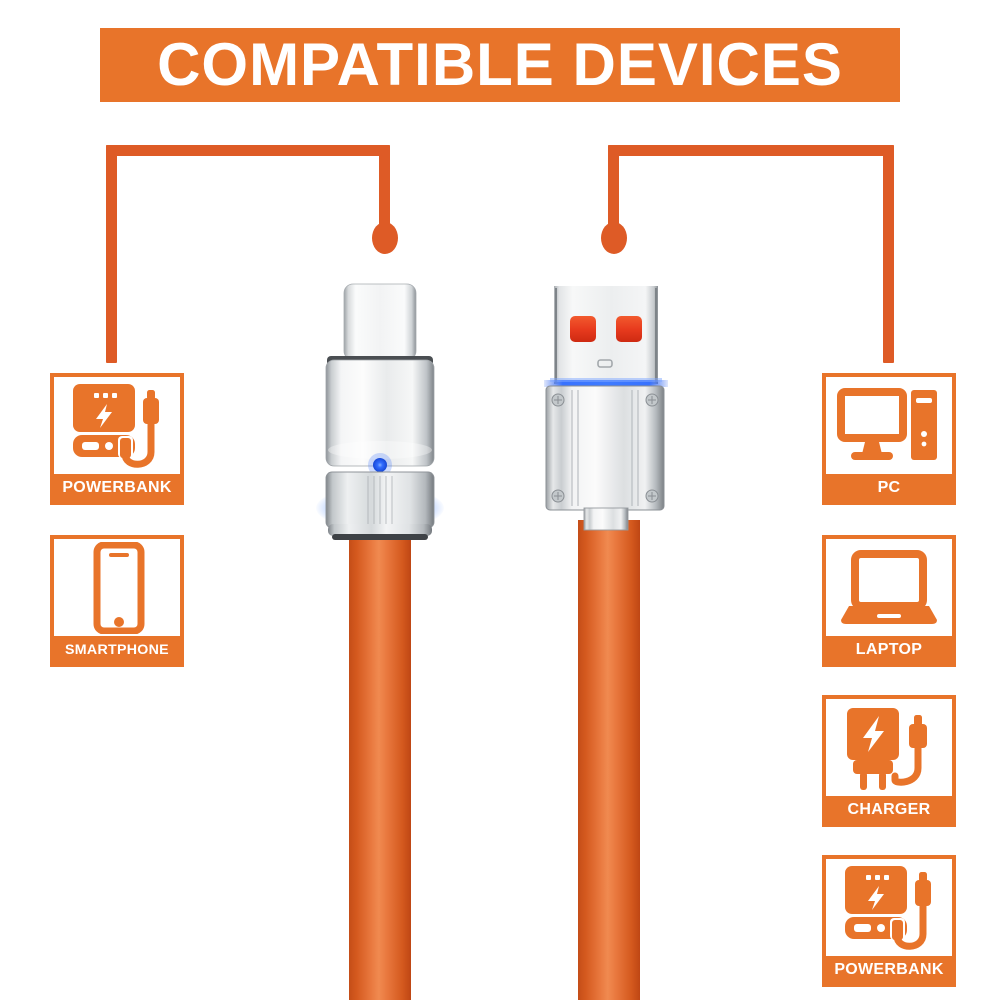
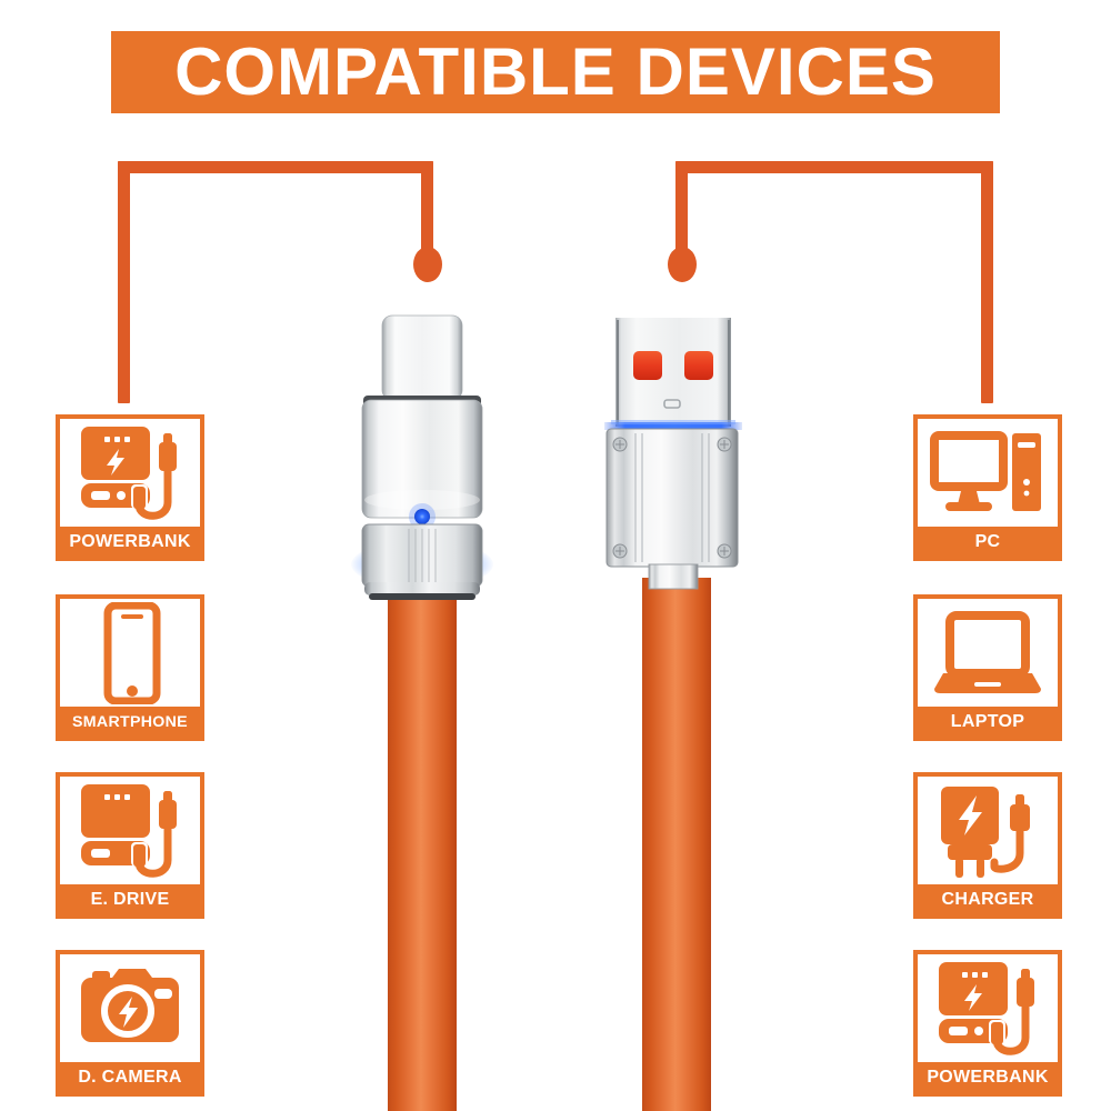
  COMPATIBLE DEVICES
  POWERBANK
  SMARTPHONE
+ E. DRIVE
+ D. CAMERA
  PC
  LAPTOP
  CHARGER
  POWERBANK
